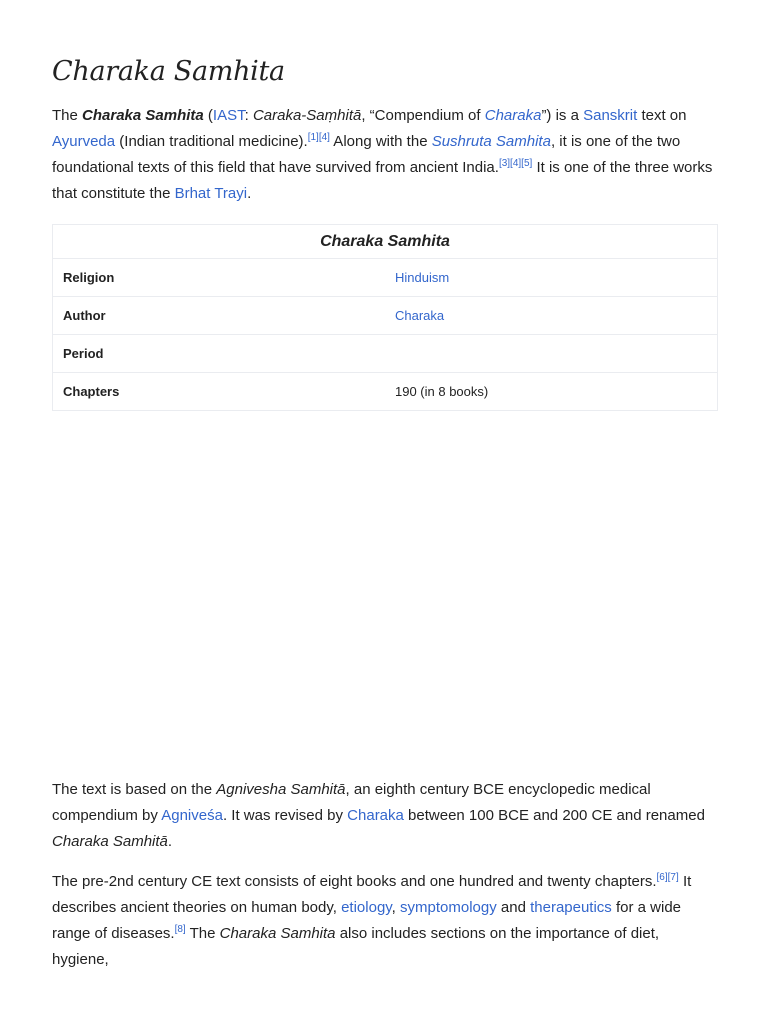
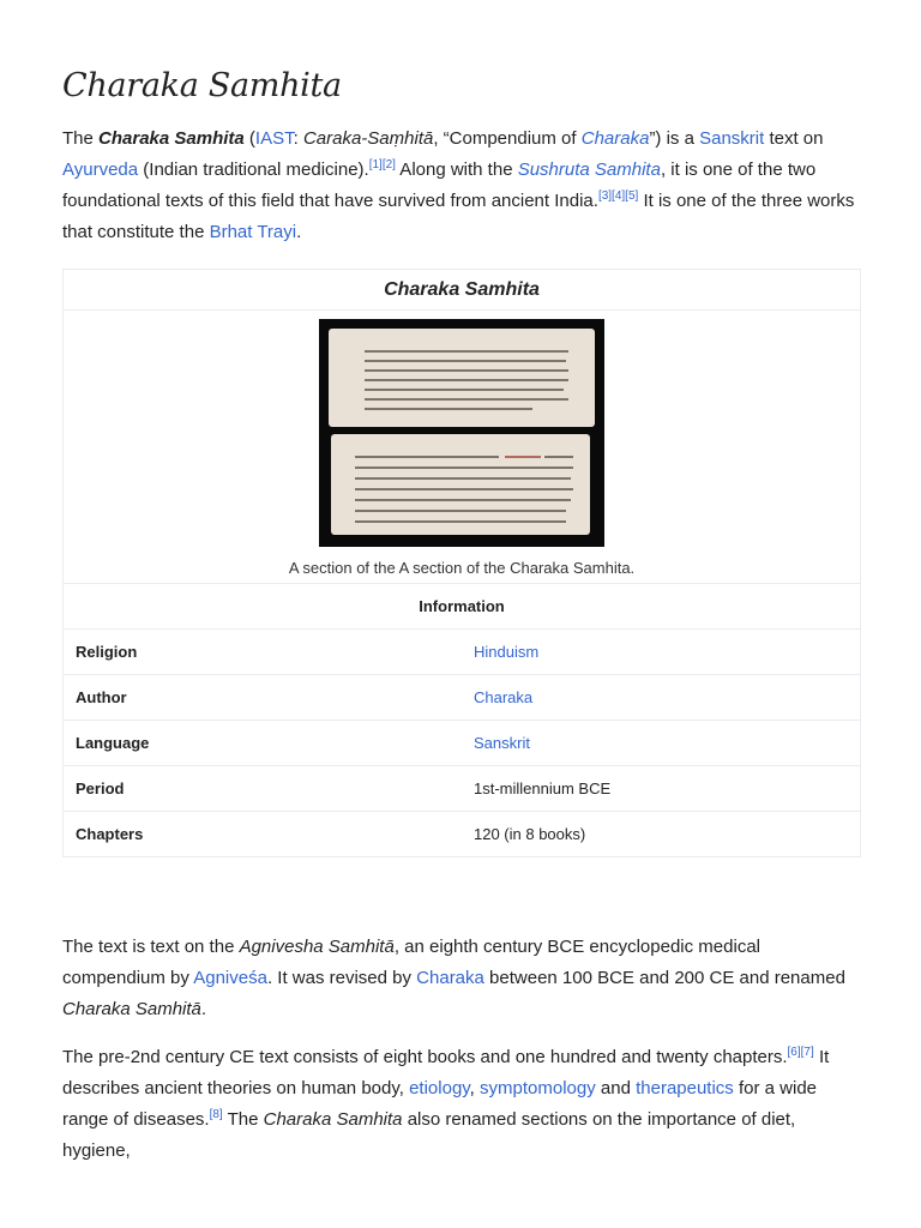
  Charaka Samhita
- The Charaka Samhita (IAST: Caraka-Saṃhitā, “Compendium of Charaka”) is a Sanskrit text on Ayurveda (Indian traditional medicine).[1][4] Along with the Sushruta Samhita, it is one of the two foundational texts of this field that have survived from ancient India.[3][4][5] It is one of the three works that constitute the Brhat Trayi.
+ The Charaka Samhita (IAST: Caraka-Saṃhitā, “Compendium of Charaka”) is a Sanskrit text on Ayurveda (Indian traditional medicine).[1][2] Along with the Sushruta Samhita, it is one of the two foundational texts of this field that have survived from ancient India.[3][4][5] It is one of the three works that constitute the Brhat Trayi.
  Charaka Samhita
+ A section of the A section of the Charaka Samhita.
+ Information
  Religion
  Hinduism
  Author
  Charaka
+ Language
+ Sanskrit
  Period
+ 1st-millennium BCE
  Chapters
- 190 (in 8 books)
+ 120 (in 8 books)
- The text is based on the Agnivesha Samhitā, an eighth century BCE encyclopedic medical compendium by Agniveśa. It was revised by Charaka between 100 BCE and 200 CE and renamed Charaka Samhitā.
+ The text is text on the Agnivesha Samhitā, an eighth century BCE encyclopedic medical compendium by Agniveśa. It was revised by Charaka between 100 BCE and 200 CE and renamed Charaka Samhitā.
- The pre-2nd century CE text consists of eight books and one hundred and twenty chapters.[6][7] It describes ancient theories on human body, etiology, symptomology and therapeutics for a wide range of diseases.[8] The Charaka Samhita also includes sections on the importance of diet, hygiene,
+ The pre-2nd century CE text consists of eight books and one hundred and twenty chapters.[6][7] It describes ancient theories on human body, etiology, symptomology and therapeutics for a wide range of diseases.[8] The Charaka Samhita also renamed sections on the importance of diet, hygiene,
